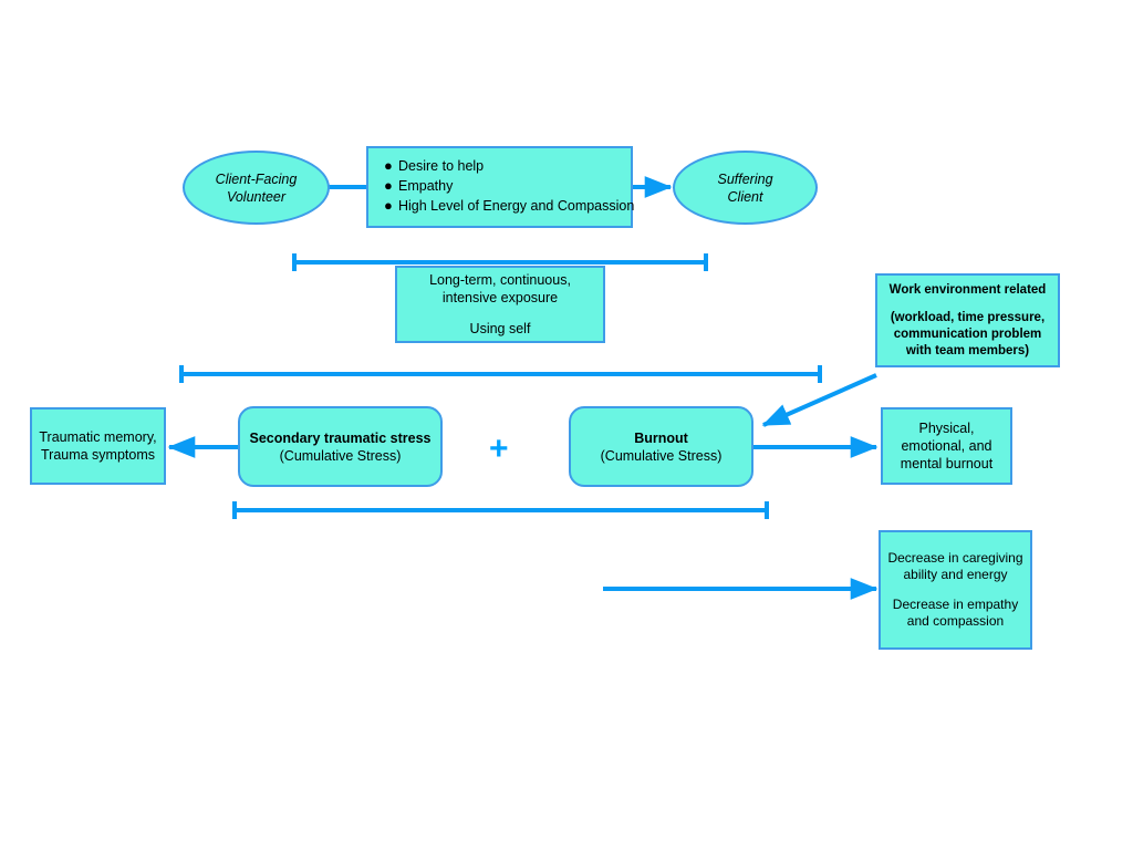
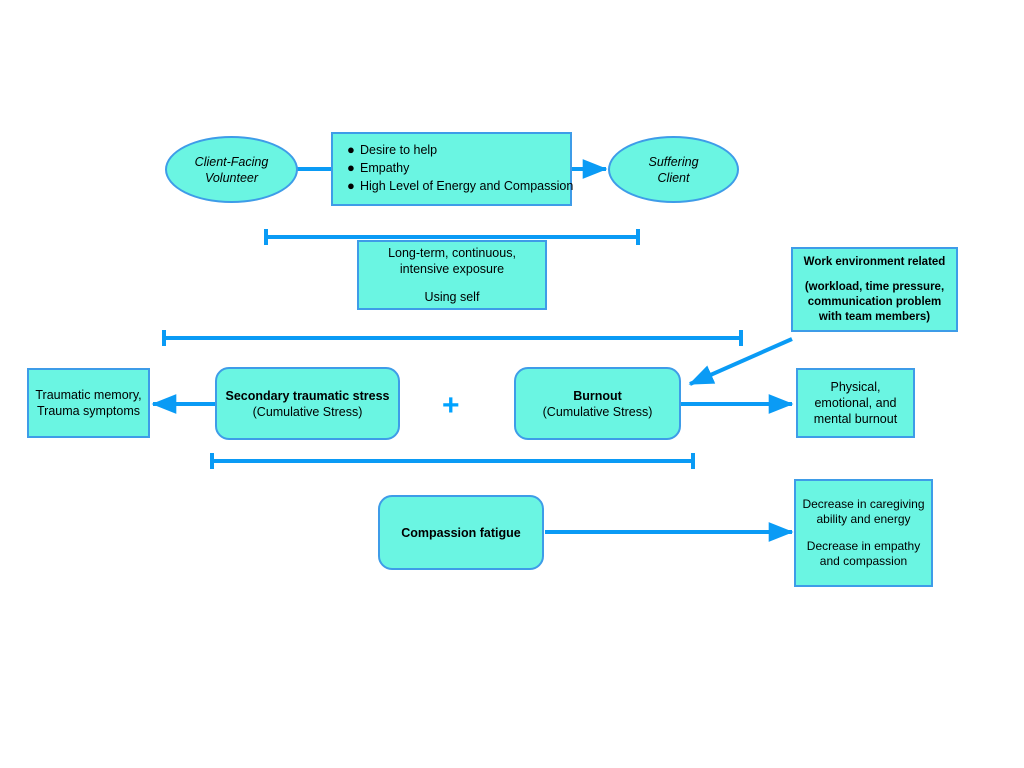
  Client-Facing
  Volunteer
  ●
  Desire to help
  ●
  Empathy
  ●
  High Level of Energy and Compassion
  Suffering
  Client
  Long-term, continuous,
  intensive exposure
  Using self
  Work environment related
  (workload, time pressure,
  communication problem
  with team members)
  Traumatic memory,
  Trauma symptoms
  Secondary traumatic stress
  (Cumulative Stress)
  +
  Burnout
  (Cumulative Stress)
  Physical,
  emotional, and
  mental burnout
+ Compassion fatigue
  Decrease in caregiving
  ability and energy
  Decrease in empathy
  and compassion
